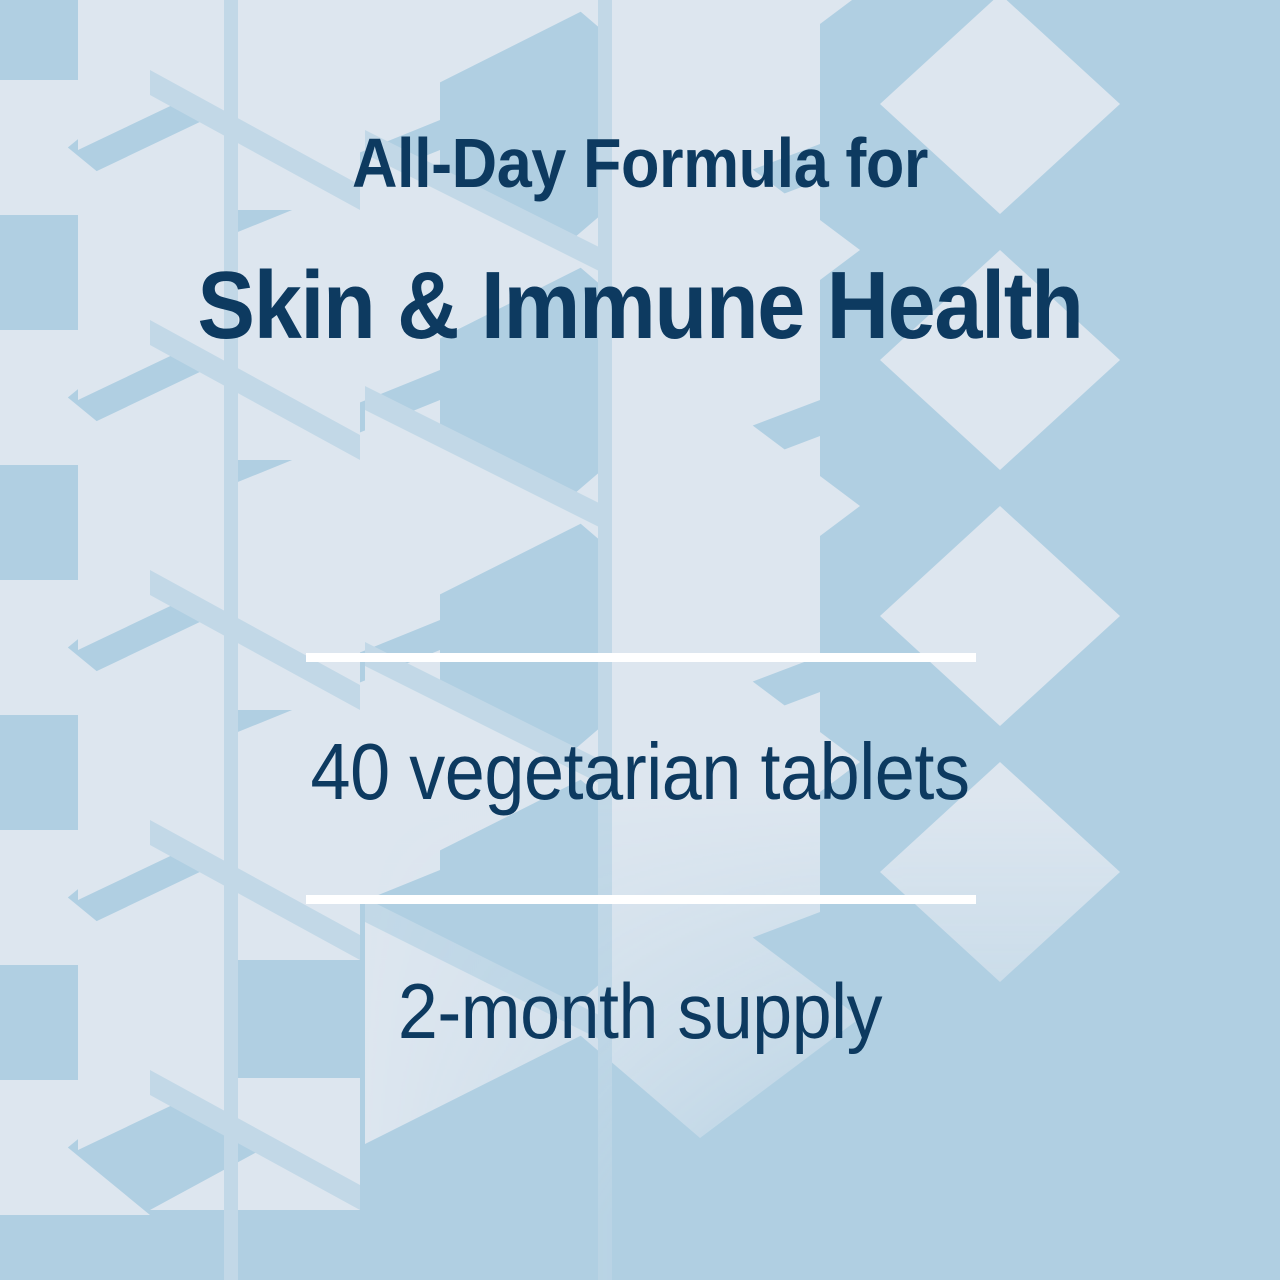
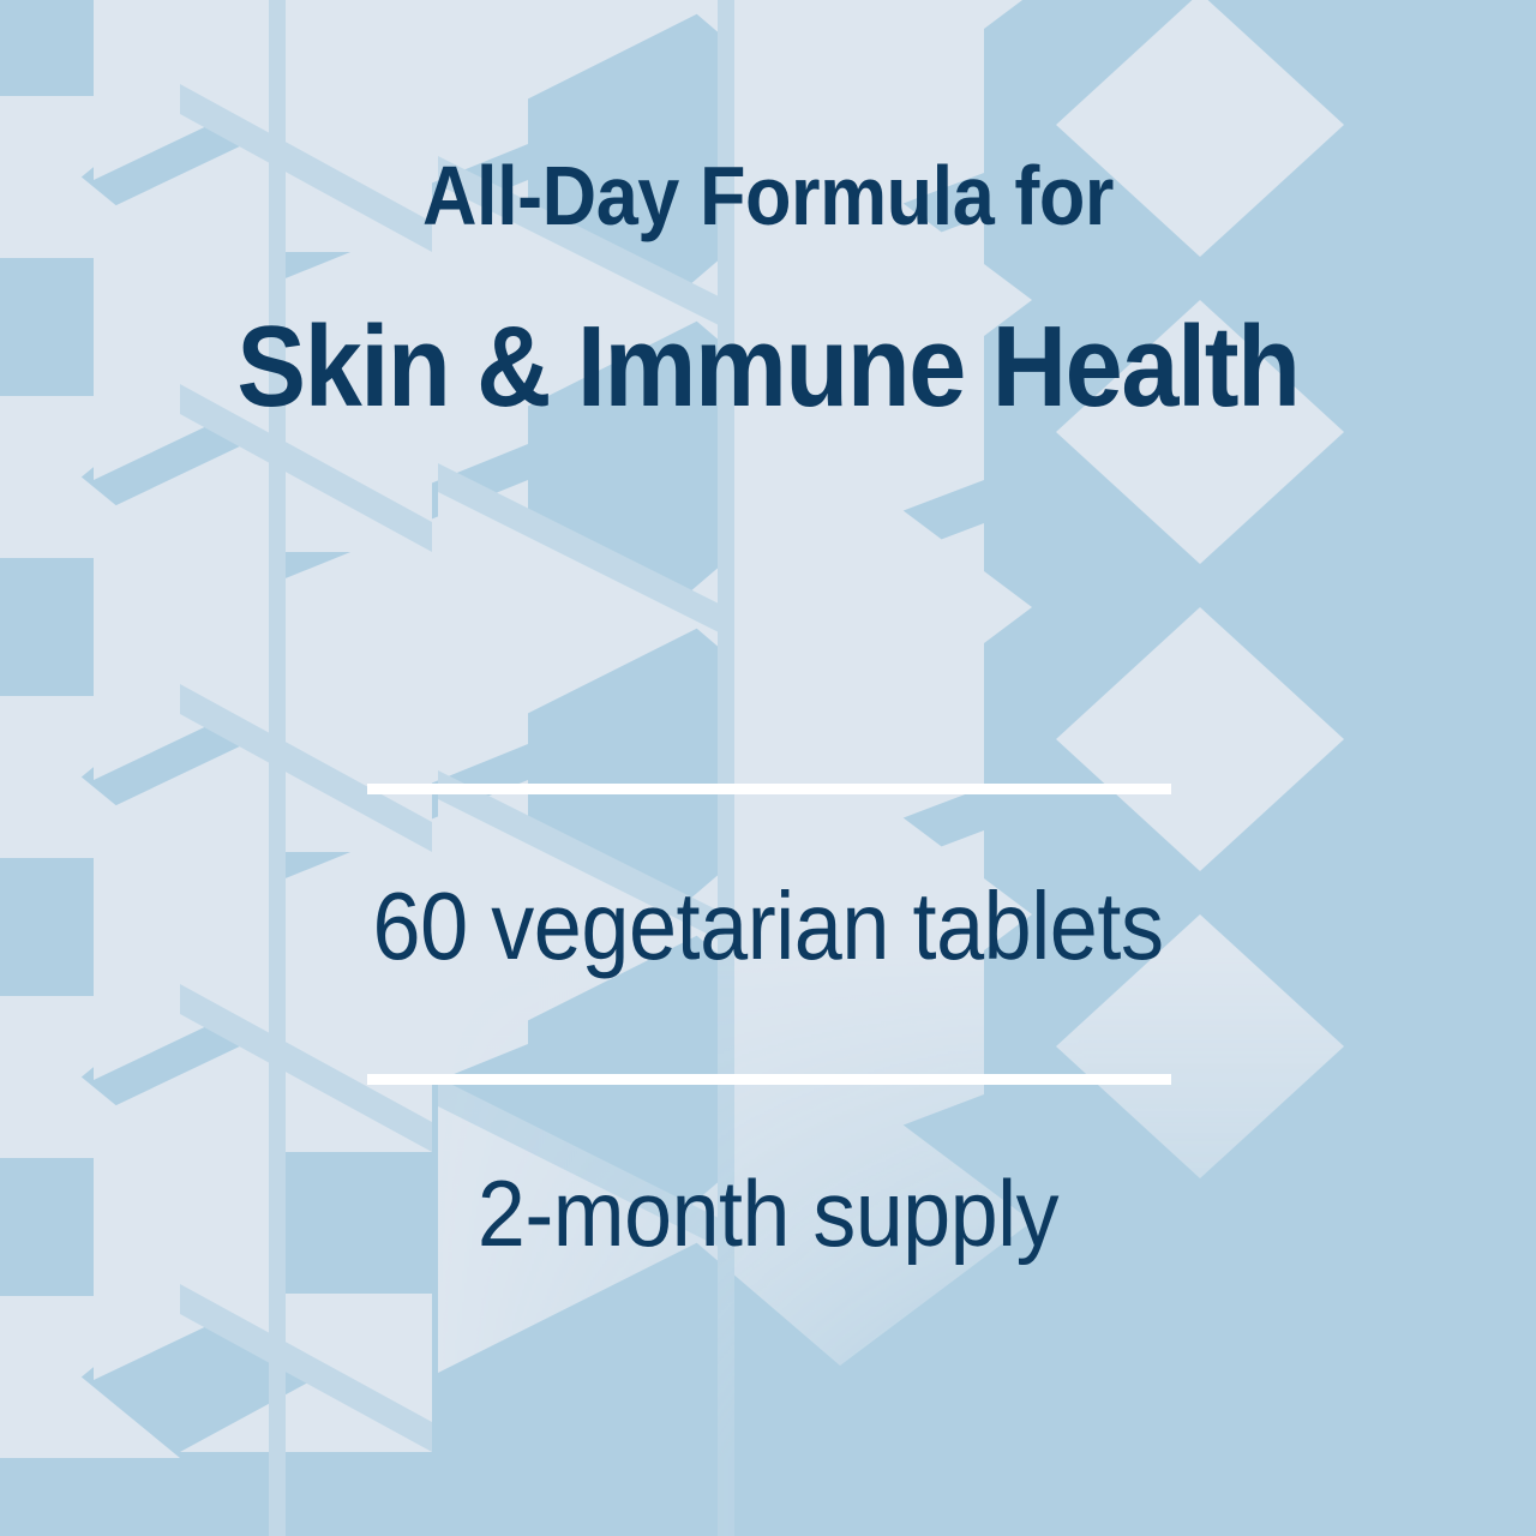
  All-Day Formula for
  Skin & Immune Health
- 40 vegetarian tablets
+ 60 vegetarian tablets
  2-month supply
